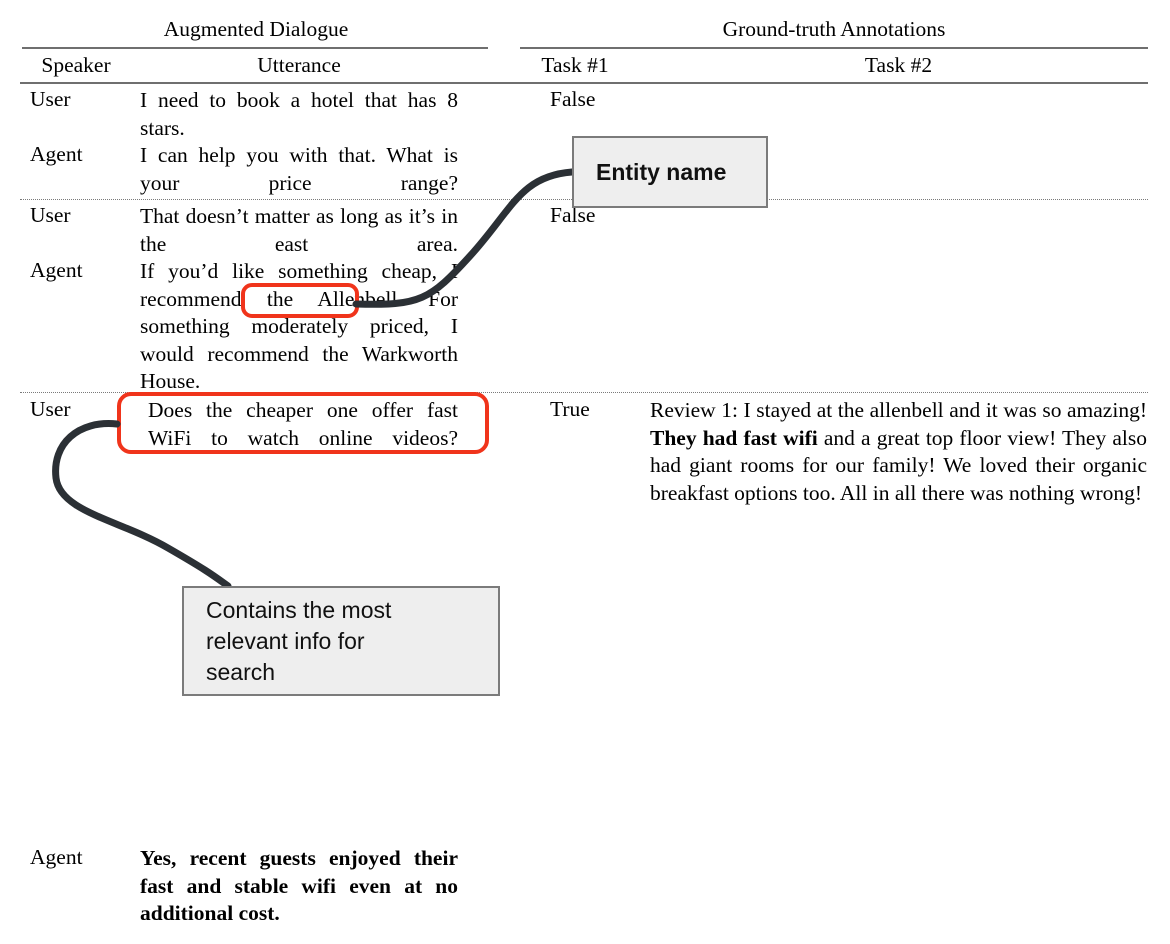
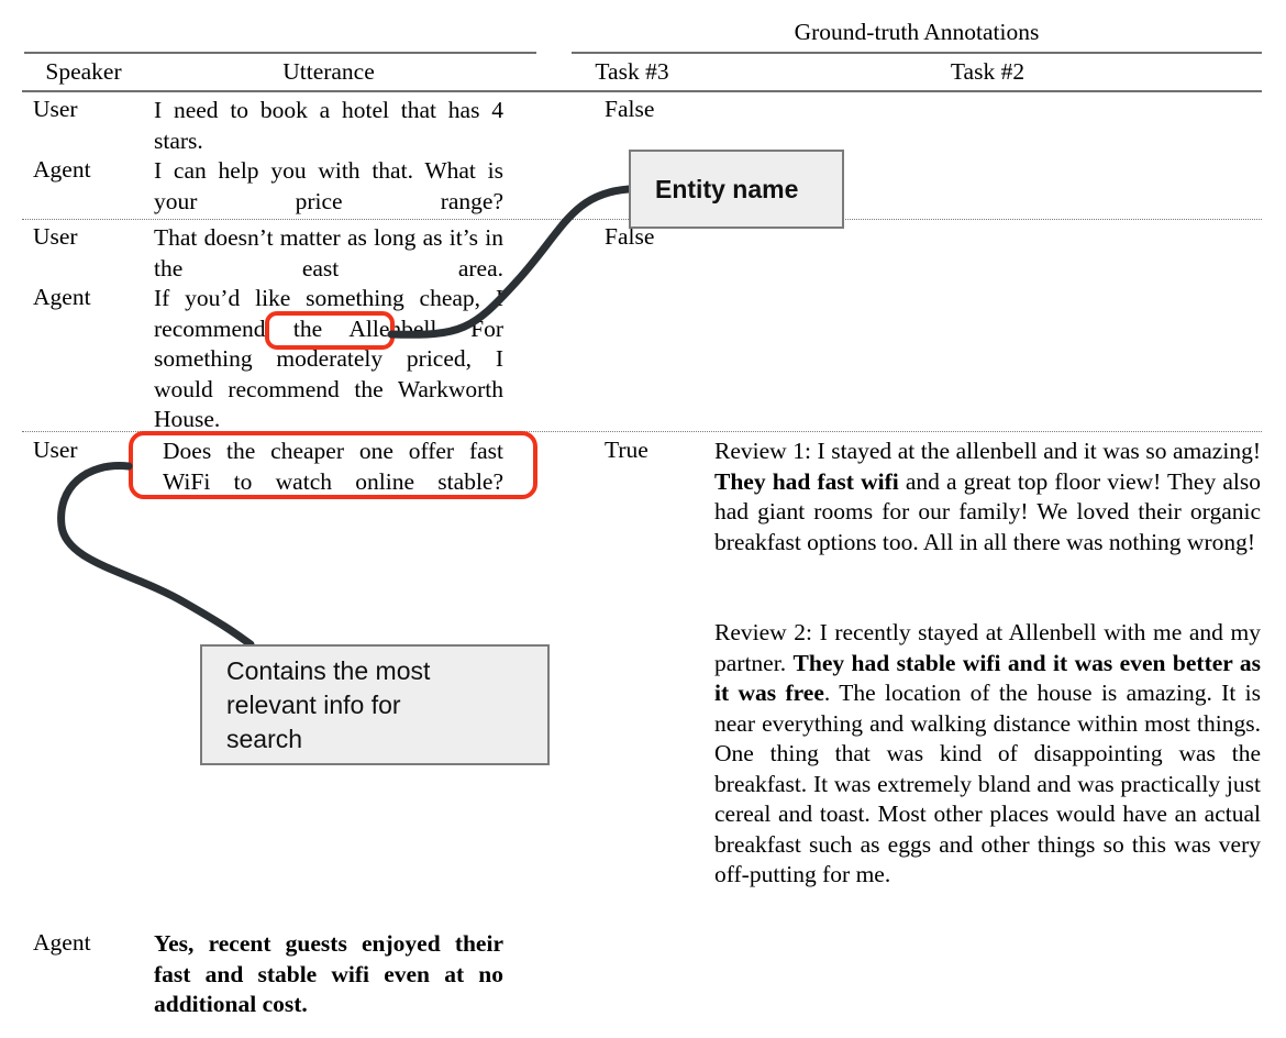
- Augmented Dialogue
  Ground-truth Annotations
  Speaker
  Utterance
- Task #1
+ Task #3
  Task #2
  User
- I need to book a hotel that has 8 stars.
+ I need to book a hotel that has 4 stars.
  Agent
  I can help you with that. What is your price range?
  False
  User
  That doesn’t matter as long as it’s in the east area.
  Agent
  If you’d like something cheap, recommend the Allenbell. For something moderately priced, I would recommend the Wark­worth House.
  False
  User
- Does the cheaper one offer fast WiFi to watch online videos?
+ Does the cheaper one offer fast WiFi to watch online stable?
  True
  Review 1: I stayed at the allenbell and it was so amazing! They had fast wifi and a great top floor view! They also had giant rooms for our family! We loved their organic breakfast options too. All in all there was nothing wrong!
+ Review 2: I recently stayed at Allenbell with me and my partner. They had stable wifi and it was even better as it was free. The location of the house is amazing. It is near everything and walking distance within most things. One thing that was kind of disappointing was the breakfast. It was extremely bland and was practically just cereal and toast. Most other places would have an actual breakfast such as eggs and other things so this was very off-putting for me.
  Agent
  Yes, recent guests enjoyed their fast and stable wifi even at no additional cost.
  Entity name
  Contains the most
  relevant info for
  search
